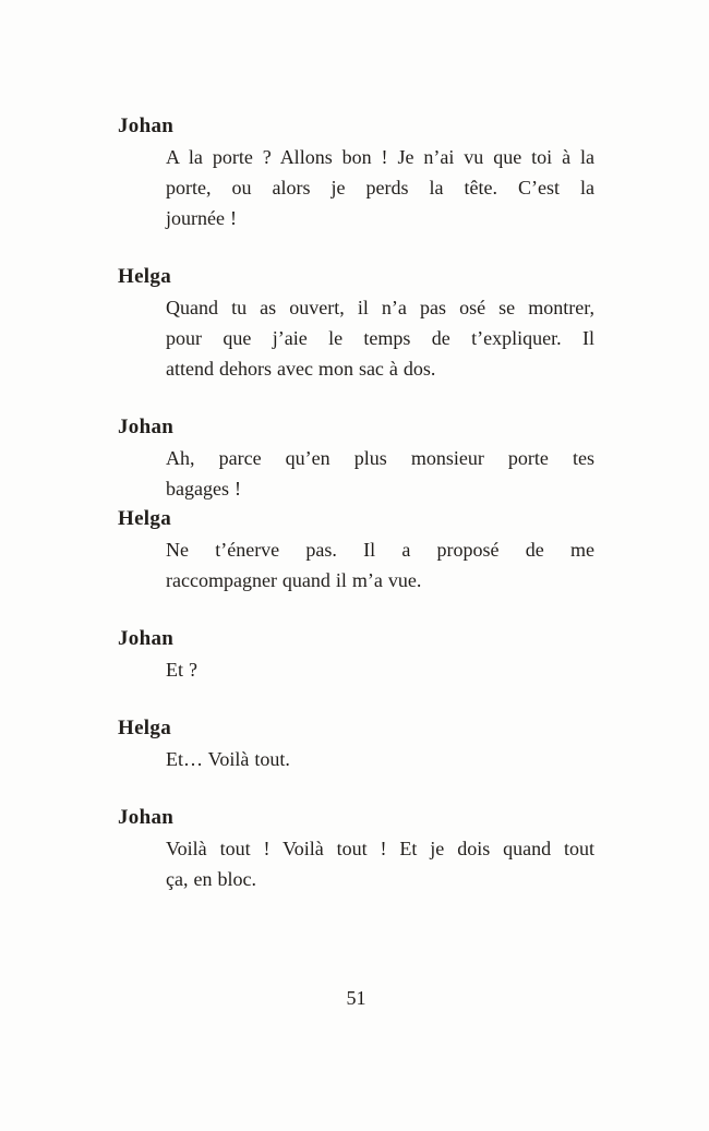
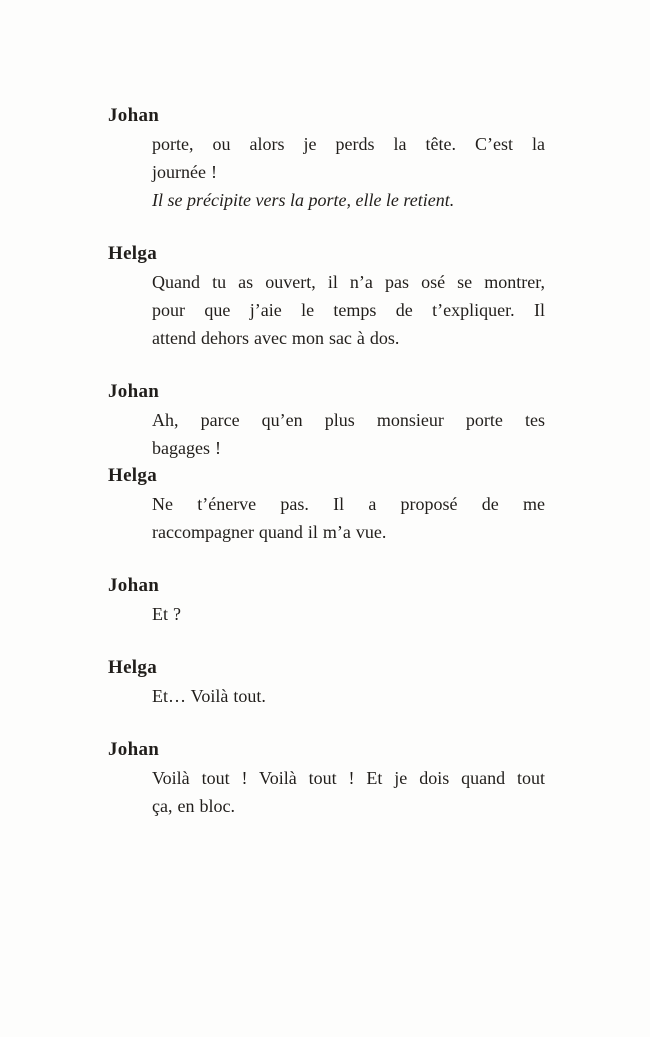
  Johan
- A la porte ? Allons bon ! Je n’ai vu que toi à la
  porte, ou alors je perds la tête. C’est la
  journée !
+ Il se précipite vers la porte, elle le retient.
  Helga
  Quand tu as ouvert, il n’a pas osé se montrer,
  pour que j’aie le temps de t’expliquer. Il
  attend dehors avec mon sac à dos.
  Johan
  Ah, parce qu’en plus monsieur porte tes
  bagages !
  Helga
  Ne t’énerve pas. Il a proposé de me
  raccompagner quand il m’a vue.
  Johan
  Et ?
  Helga
  Et… Voilà tout.
  Johan
  Voilà tout ! Voilà tout ! Et je dois quand tout
  ça, en bloc.
- 51
